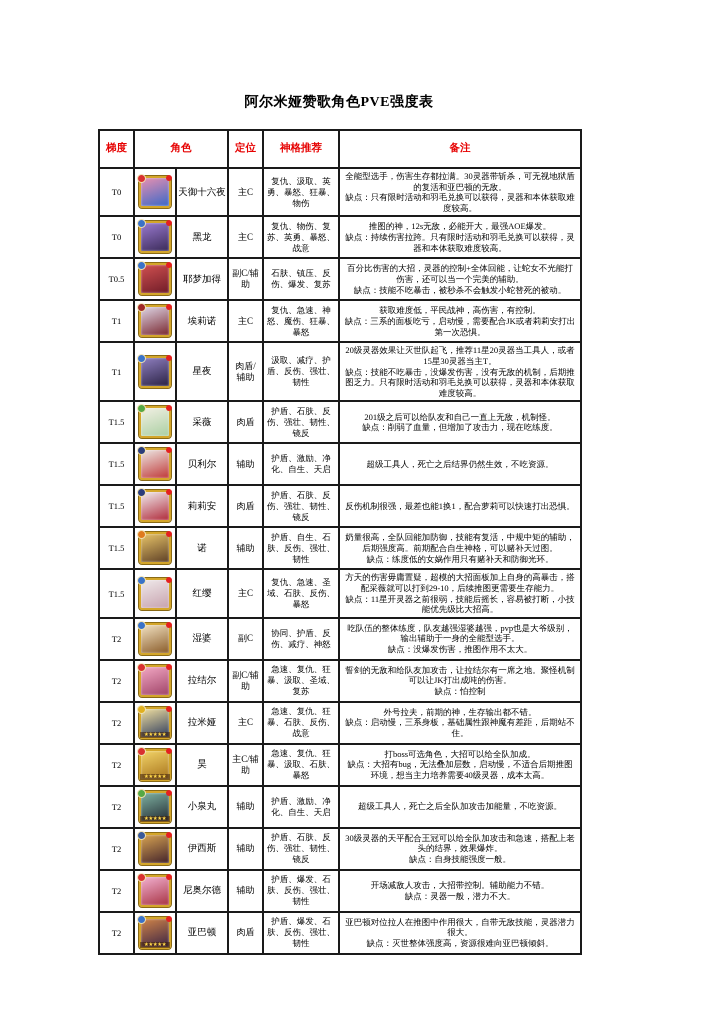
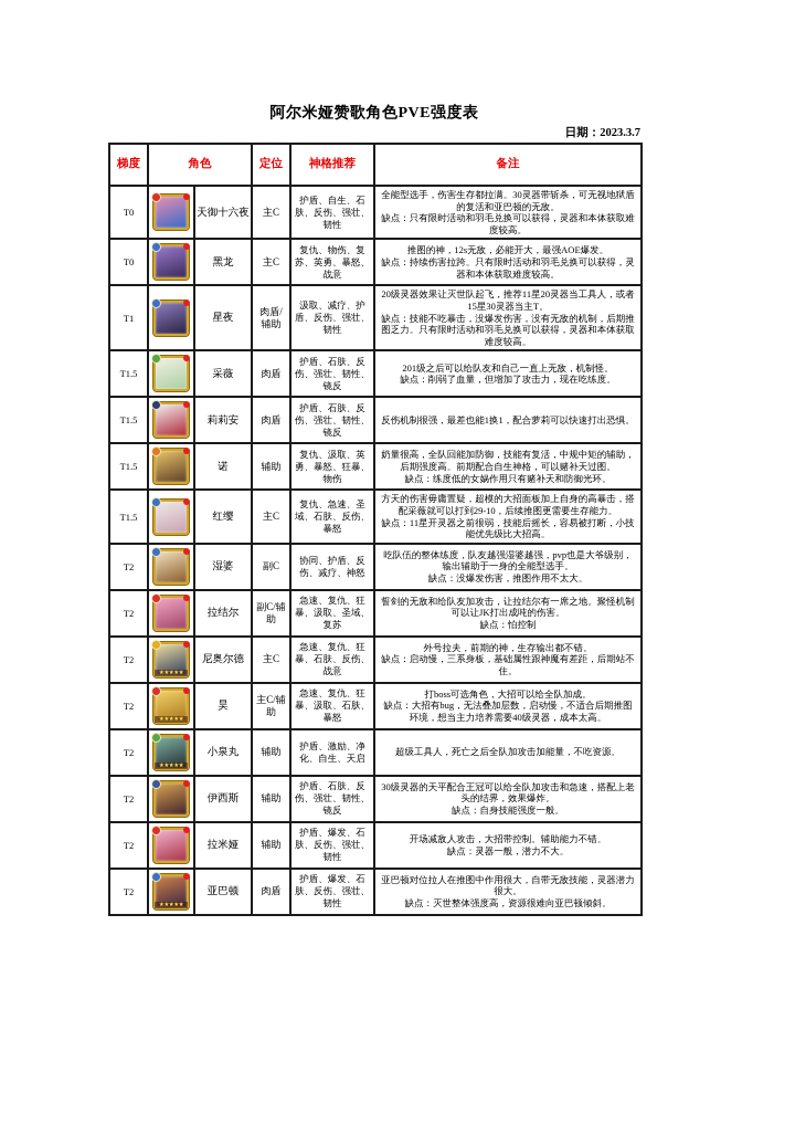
  阿尔米娅赞歌角色PVE强度表
+ 日期：2023.3.7
  梯度	角色	定位	神格推荐	备注
- T0		天御十六夜	主C	复仇、汲取、英勇、暴怒、狂暴、物伤	全能型选手，伤害生存都拉满。30灵器带斩杀，可无视地狱盾的复活和亚巴顿的无敌。 缺点：只有限时活动和羽毛兑换可以获得，灵器和本体获取难度较高。
+ T0		天御十六夜	主C	护盾、自生、石肤、反伤、强壮、韧性	全能型选手，伤害生存都拉满。30灵器带斩杀，可无视地狱盾的复活和亚巴顿的无敌。 缺点：只有限时活动和羽毛兑换可以获得，灵器和本体获取难度较高。
  T0		黑龙	主C	复仇、物伤、复苏、英勇、暴怒、战意	推图的神，12s无敌，必能开大，最强AOE爆发。 缺点：持续伤害拉跨。只有限时活动和羽毛兑换可以获得，灵器和本体获取难度较高。
- T0.5		耶梦加得	副C/辅助	石肤、镇压、反伤、爆发、复苏	百分比伤害的大招，灵器的控制+全体回能，让蛇女不光能打伤害，还可以当一个完美的辅助。 缺点：技能不吃暴击，被秒杀不会触发小蛇替死的被动。
- T1		埃莉诺	主C	复仇、急速、神怒、魔伤、狂暴、暴怒	获取难度低，平民战神，高伤害，有控制。 缺点：三系的面板吃亏，启动慢，需要配合JK或者莉莉安打出第一次恐惧。
  T1		星夜	肉盾/辅助	汲取、减疗、护盾、反伤、强壮、韧性	20级灵器效果让灭世队起飞，推荐11星20灵器当工具人，或者15星30灵器当主T。 缺点：技能不吃暴击，没爆发伤害，没有无敌的机制，后期推图乏力。只有限时活动和羽毛兑换可以获得，灵器和本体获取难度较高。
  T1.5		采薇	肉盾	护盾、石肤、反伤、强壮、韧性、镜反	201级之后可以给队友和自己一直上无敌，机制怪。 缺点：削弱了血量，但增加了攻击力，现在吃练度。
- T1.5		贝利尔	辅助	护盾、激励、净化、自生、天启	超级工具人，死亡之后结界仍然生效，不吃资源。
  T1.5		莉莉安	肉盾	护盾、石肤、反伤、强壮、韧性、镜反	反伤机制很强，最差也能1换1，配合萝莉可以快速打出恐惧。
- T1.5		诺	辅助	护盾、自生、石肤、反伤、强壮、韧性	奶量很高，全队回能加防御，技能有复活，中规中矩的辅助，后期强度高。前期配合自生神格，可以赌补天过图。 缺点：练度低的女娲作用只有赌补天和防御光环。
+ T1.5		诺	辅助	复仇、汲取、英勇、暴怒、狂暴、物伤	奶量很高，全队回能加防御，技能有复活，中规中矩的辅助，后期强度高。前期配合自生神格，可以赌补天过图。 缺点：练度低的女娲作用只有赌补天和防御光环。
  T1.5		红缨	主C	复仇、急速、圣域、石肤、反伤、暴怒	方天的伤害毋庸置疑，超模的大招面板加上自身的高暴击，搭配采薇就可以打到29-10，后续推图更需要生存能力。 缺点：11星开灵器之前很弱，技能后摇长，容易被打断，小技能优先级比大招高。
  T2		湿婆	副C	协同、护盾、反伤、减疗、神怒	吃队伍的整体练度，队友越强湿婆越强，pvp也是大爷级别，输出辅助于一身的全能型选手。 缺点：没爆发伤害，推图作用不太大。
  T2		拉结尔	副C/辅助	急速、复仇、狂暴、汲取、圣域、复苏	誓剑的无敌和给队友加攻击，让拉结尔有一席之地。聚怪机制可以让JK打出成吨的伤害。 缺点：怕控制
- T2		拉米娅	主C	急速、复仇、狂暴、石肤、反伤、战意	外号拉夫，前期的神，生存输出都不错。 缺点：启动慢，三系身板，基础属性跟神魔有差距，后期站不住。
+ T2		尼奥尔德	主C	急速、复仇、狂暴、石肤、反伤、战意	外号拉夫，前期的神，生存输出都不错。 缺点：启动慢，三系身板，基础属性跟神魔有差距，后期站不住。
  T2		昊	主C/辅助	急速、复仇、狂暴、汲取、石肤、暴怒	打boss可选角色，大招可以给全队加成。 缺点：大招有bug，无法叠加层数，启动慢，不适合后期推图环境，想当主力培养需要40级灵器，成本太高。
  T2		小泉丸	辅助	护盾、激励、净化、自生、天启	超级工具人，死亡之后全队加攻击加能量，不吃资源。
  T2		伊西斯	辅助	护盾、石肤、反伤、强壮、韧性、镜反	30级灵器的天平配合王冠可以给全队加攻击和急速，搭配上老头的结界，效果爆炸。 缺点：自身技能强度一般。
- T2		尼奥尔德	辅助	护盾、爆发、石肤、反伤、强壮、韧性	开场减敌人攻击，大招带控制。辅助能力不错。 缺点：灵器一般，潜力不大。
+ T2		拉米娅	辅助	护盾、爆发、石肤、反伤、强壮、韧性	开场减敌人攻击，大招带控制。辅助能力不错。 缺点：灵器一般，潜力不大。
  T2		亚巴顿	肉盾	护盾、爆发、石肤、反伤、强壮、韧性	亚巴顿对位拉人在推图中作用很大，自带无敌技能，灵器潜力很大。 缺点：灭世整体强度高，资源很难向亚巴顿倾斜。
